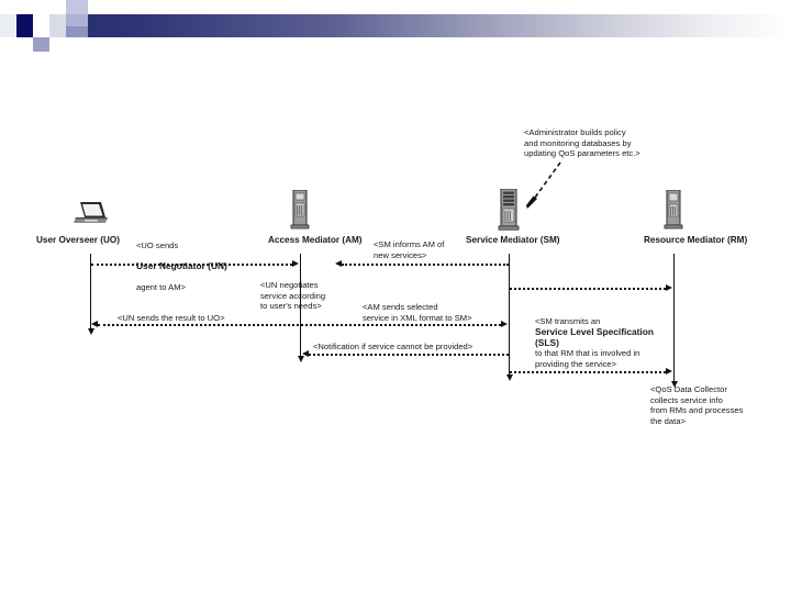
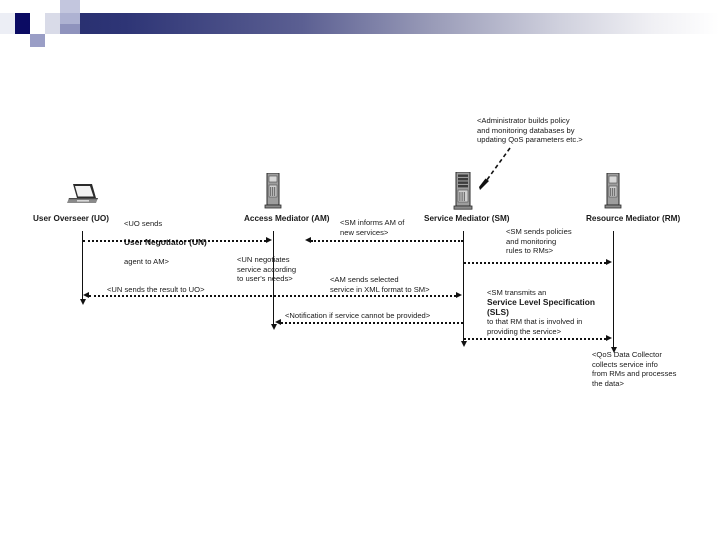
  User Overseer (UO)
  Access Mediator (AM)
  Service Mediator (SM)
  Resource Mediator (RM)
  <Administrator builds policy
  and monitoring databases by
  updating QoS parameters etc.>
  <UO sends
  User Negotiator (UN)
  agent to AM>
  <SM informs AM of
  new services>
+ <SM sends policies
+ and monitoring
+ rules to RMs>
  <UN negotiates
  service according
  to user's needs>
  <UN sends the result to UO>
  <AM sends selected
  service in XML format to SM>
  <Notification if service cannot be provided>
  <SM transmits an
  Service Level Specification
  (SLS)
  to that RM that is involved in
  providing the service>
  <QoS Data Collector
  collects service info
  from RMs and processes
  the data>
